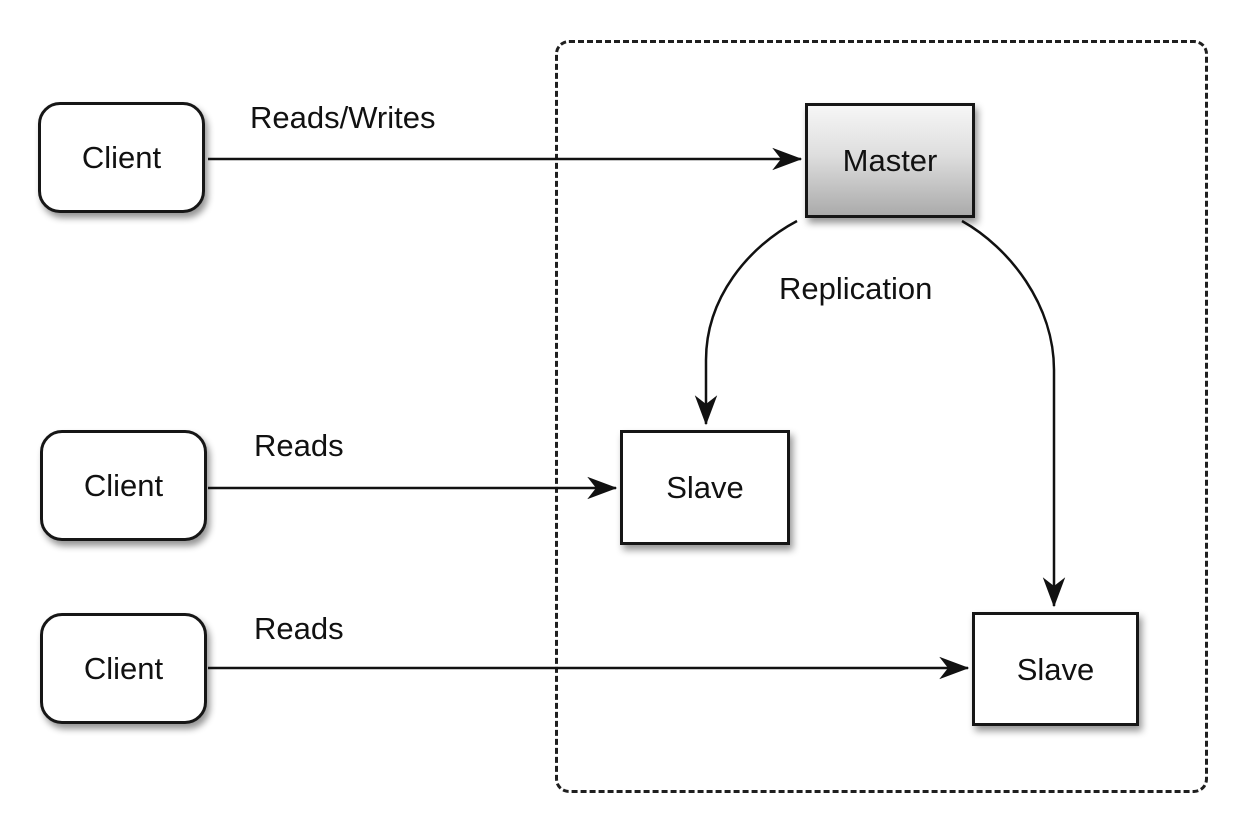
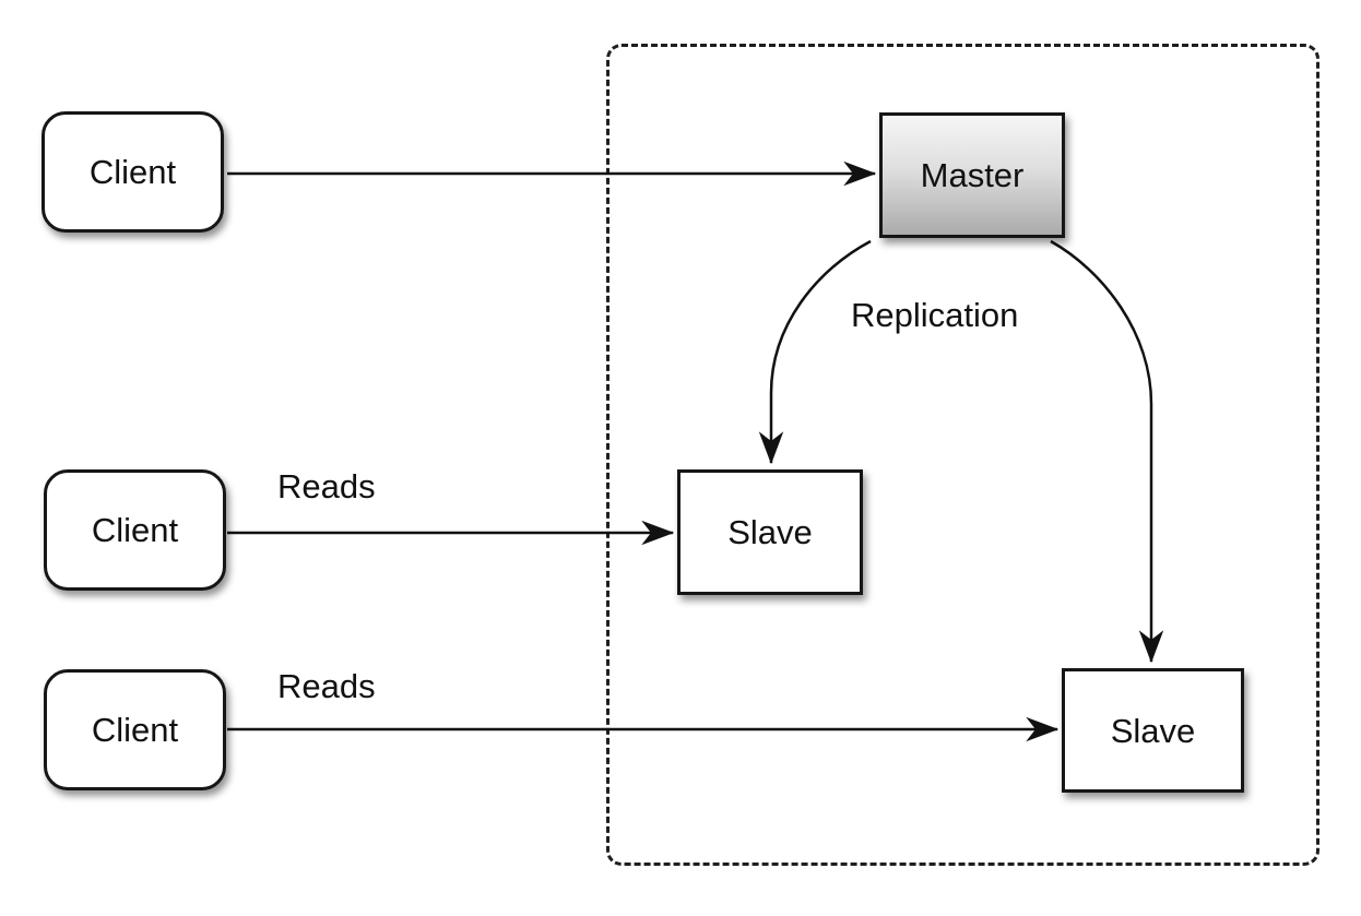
  Client
  Client
  Client
  Master
  Slave
  Slave
- Reads/Writes
  Reads
  Reads
  Replication
